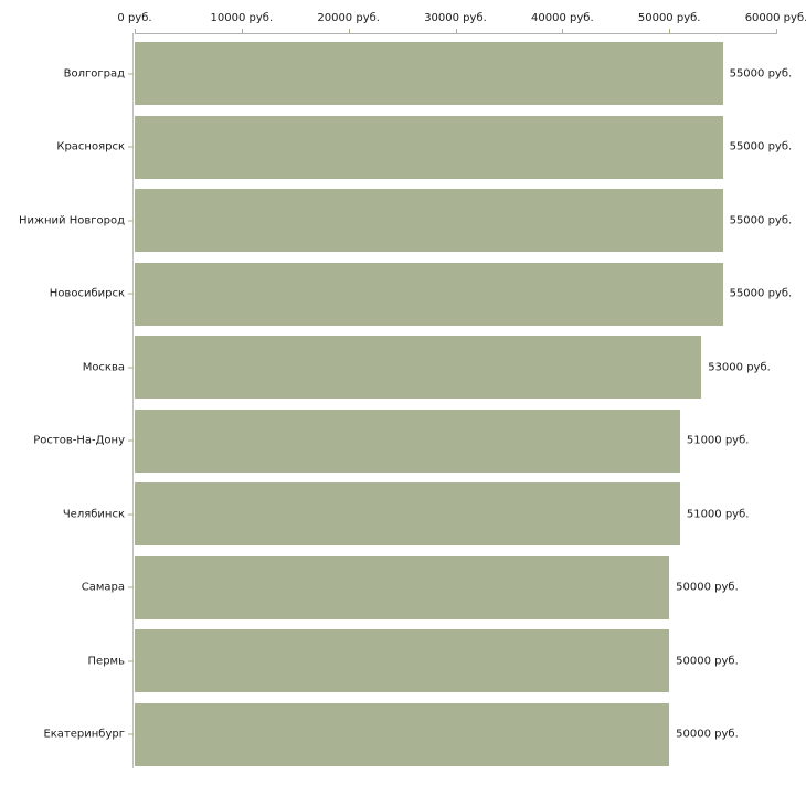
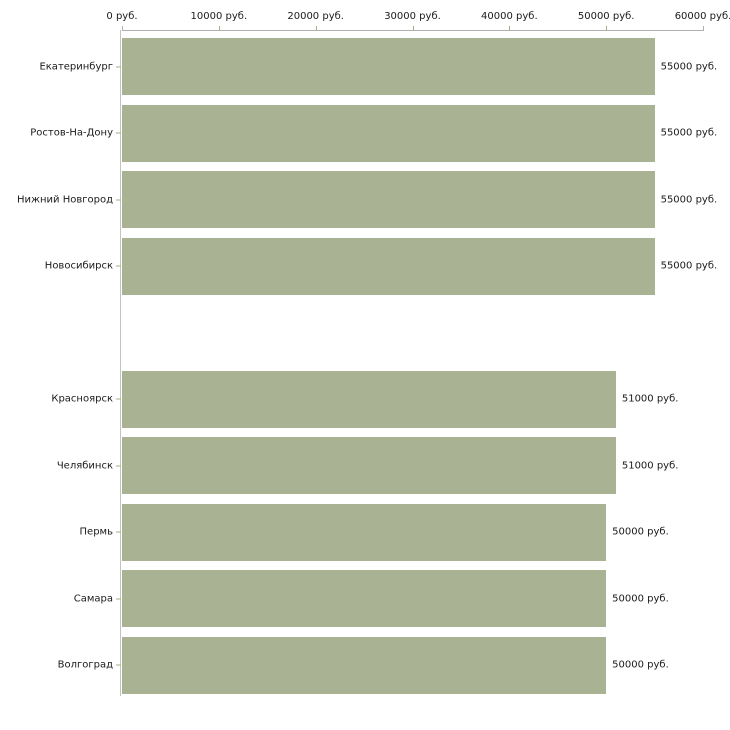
  0 руб.
  10000 руб.
  20000 руб.
  30000 руб.
  40000 руб.
  50000 руб.
  60000 руб
- Волгоград
+ Екатеринбург
  55000 руб.
- Красноярск
+ Ростов-На-Дону
  55000 руб.
  Нижний Новгород
  55000 руб.
  Новосибирск
  55000 руб.
- Москва
- 53000 руб.
- Ростов-На-Дону
+ Красноярск
  51000 руб.
  Челябинск
  51000 руб.
- Самара
+ Пермь
  50000 руб.
- Пермь
+ Самара
  50000 руб.
- Екатеринбург
+ Волгоград
  50000 руб.
